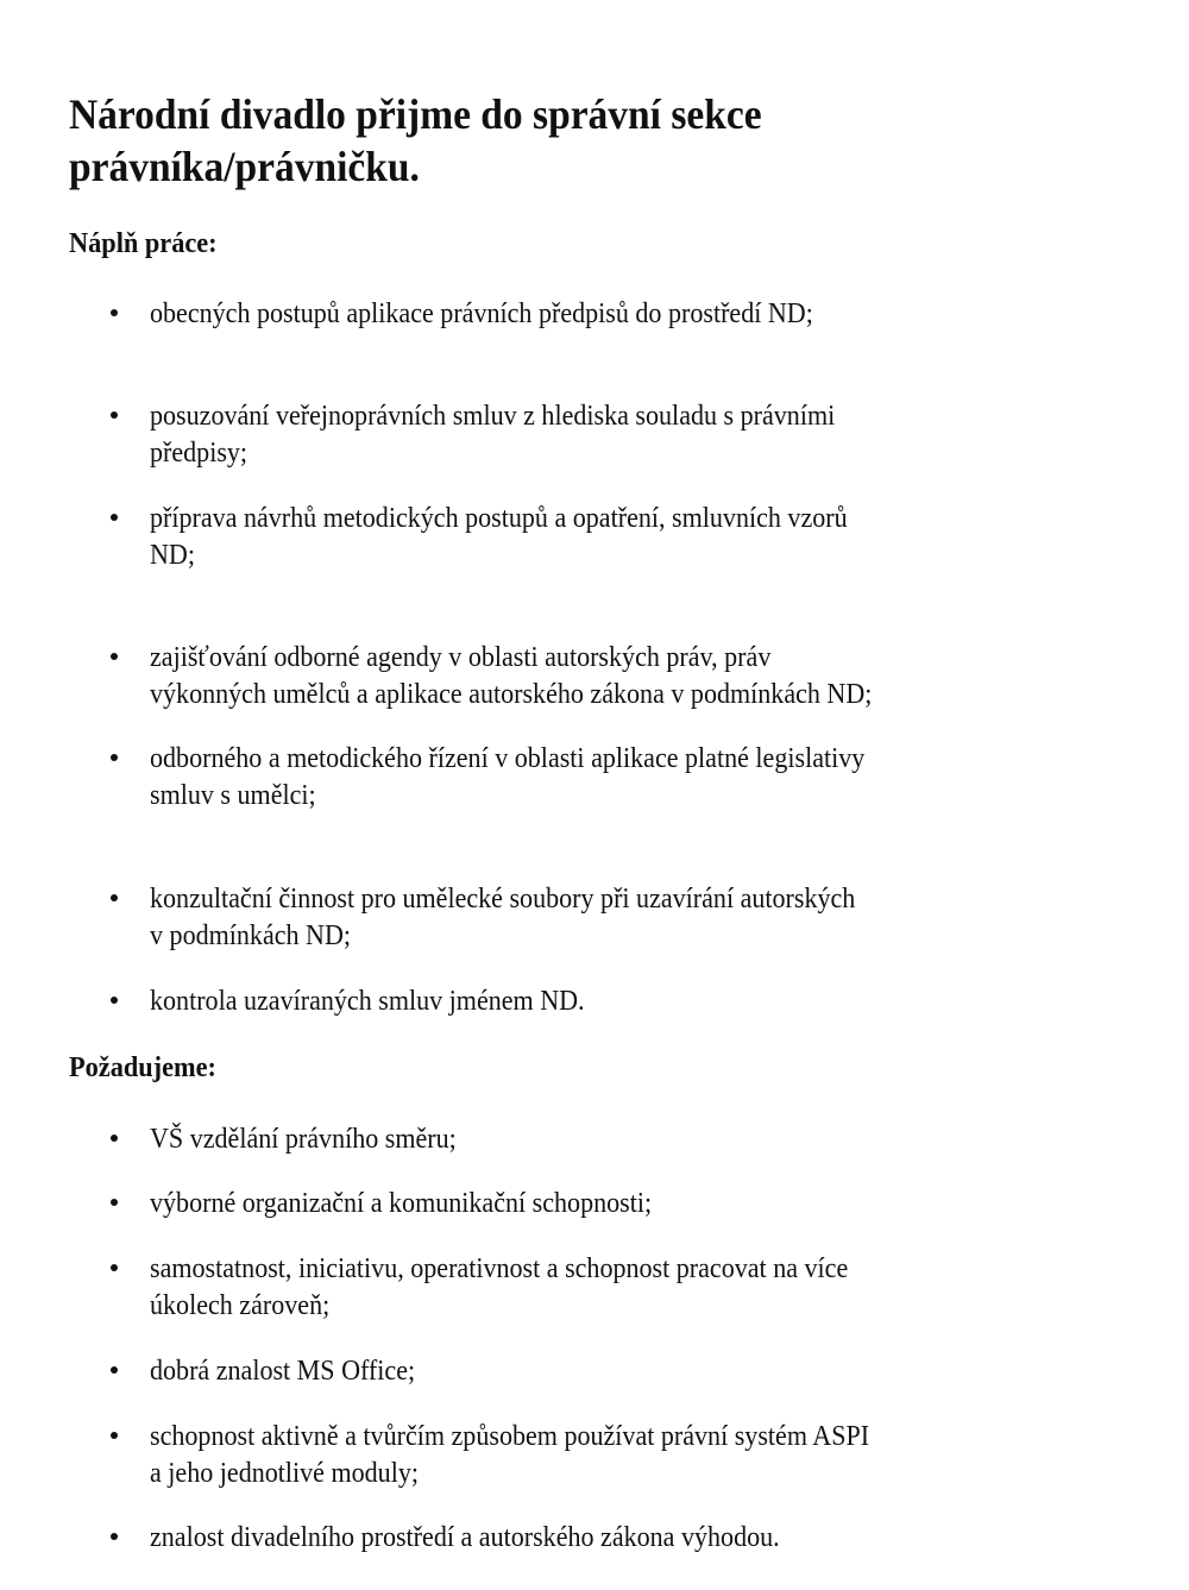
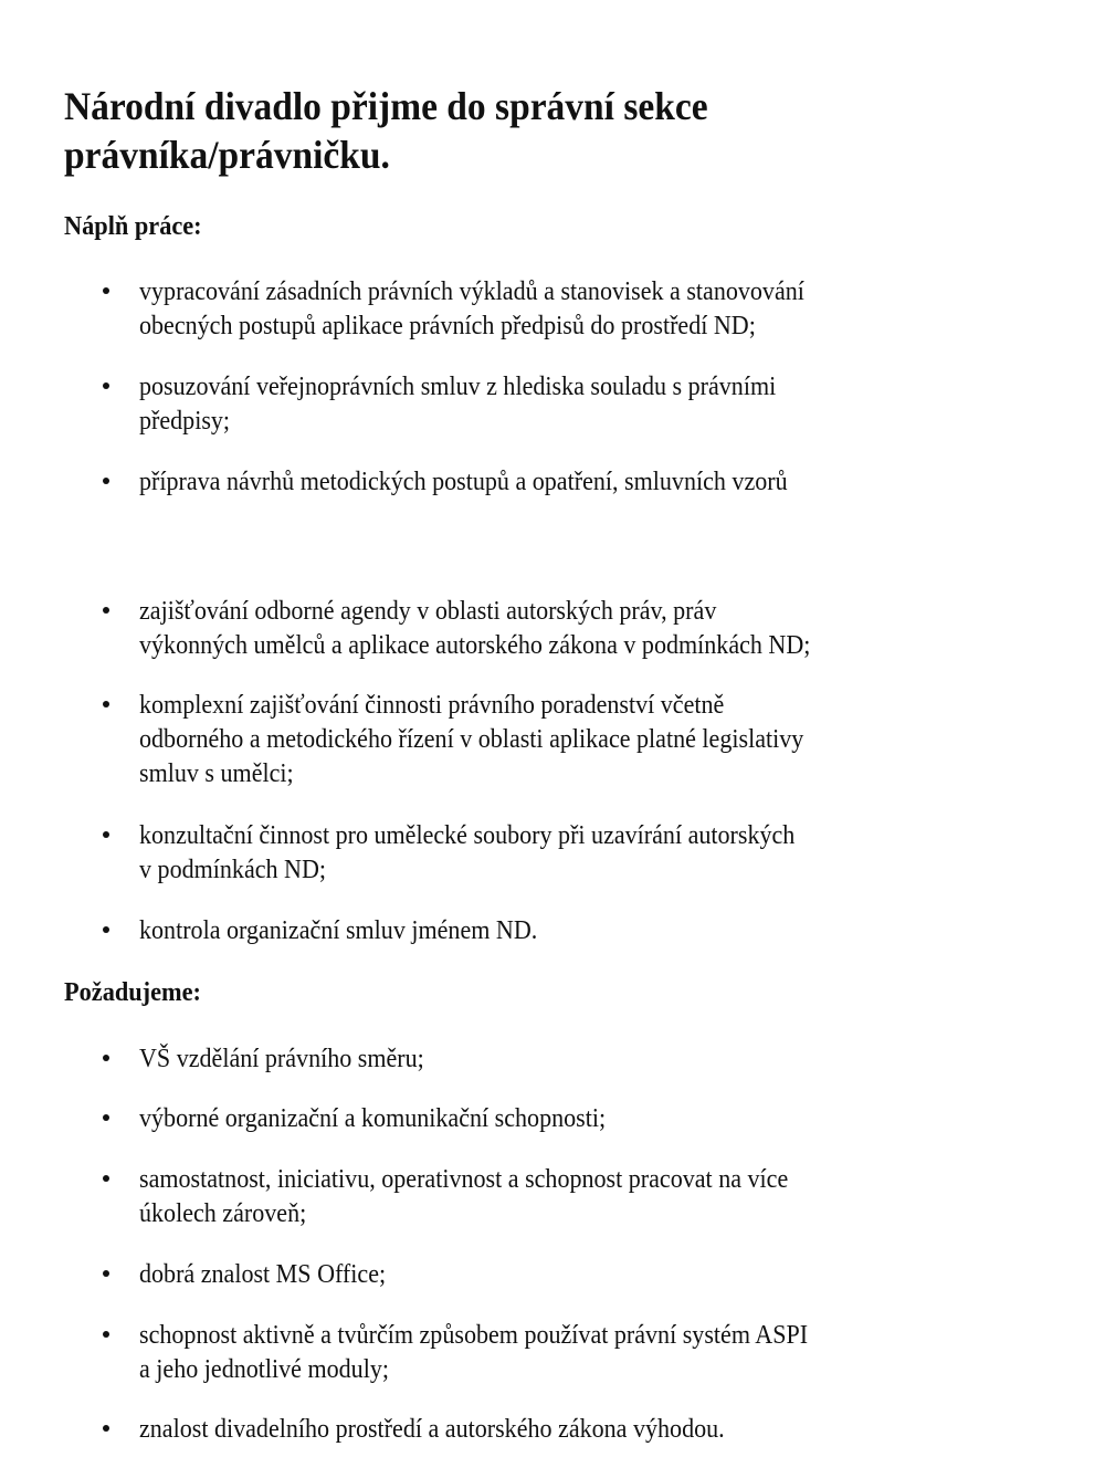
  Národní divadlo přijme do správní sekce
  právníka/právničku.
  Náplň práce:
+ vypracování zásadních právních výkladů a stanovisek a stanovování
  obecných postupů aplikace právních předpisů do prostředí ND;
  posuzování veřejnoprávních smluv z hlediska souladu s právními
  předpisy;
  příprava návrhů metodických postupů a opatření, smluvních vzorů
- ND;
  zajišťování odborné agendy v oblasti autorských práv, práv
  výkonných umělců a aplikace autorského zákona v podmínkách ND;
+ komplexní zajišťování činnosti právního poradenství včetně
  odborného a metodického řízení v oblasti aplikace platné legislativy
  smluv s umělci;
  konzultační činnost pro umělecké soubory při uzavírání autorských
  v podmínkách ND;
- kontrola uzavíraných smluv jménem ND.
+ kontrola organizační smluv jménem ND.
  Požadujeme:
  VŠ vzdělání právního směru;
  výborné organizační a komunikační schopnosti;
  samostatnost, iniciativu, operativnost a schopnost pracovat na více
  úkolech zároveň;
  dobrá znalost MS Office;
  schopnost aktivně a tvůrčím způsobem používat právní systém ASPI
  a jeho jednotlivé moduly;
  znalost divadelního prostředí a autorského zákona výhodou.
